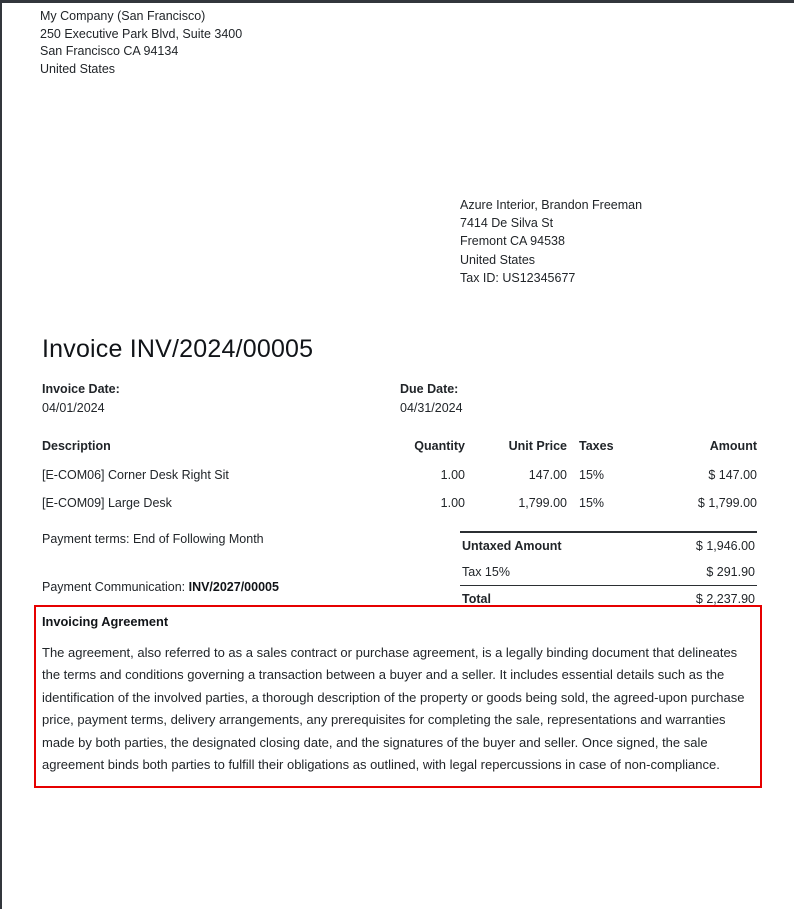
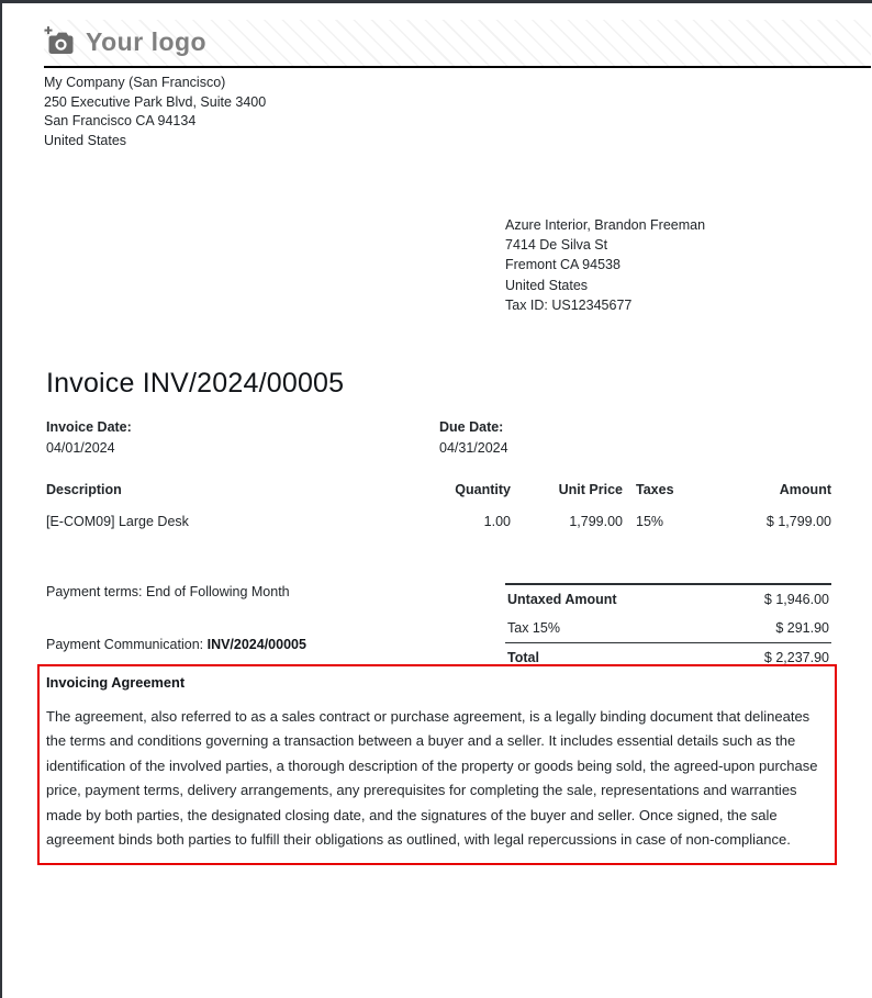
+ Your logo
  My Company (San Francisco)
  250 Executive Park Blvd, Suite 3400
  San Francisco CA 94134
  United States
  Azure Interior, Brandon Freeman
  7414 De Silva St
  Fremont CA 94538
  United States
  Tax ID: US12345677
  Invoice INV/2024/00005
  Invoice Date:
  04/01/2024
  Due Date:
  04/31/2024
  Description	Quantity	Unit Price	Taxes	Amount
- [E-COM06] Corner Desk Right Sit	1.00	147.00	15%	$ 147.00
  [E-COM09] Large Desk	1.00	1,799.00	15%	$ 1,799.00
  Payment terms: End of Following Month
- Payment Communication: INV/2027/00005
+ Payment Communication: INV/2024/00005
  Untaxed Amount
  $ 1,946.00
  Tax 15%
  $ 291.90
  Total
  $ 2,237.90
  Invoicing Agreement
  The agreement, also referred to as a sales contract or purchase agreement, is a legally binding document that delineates the terms and conditions governing a transaction between a buyer and a seller. It includes essential details such as the identification of the involved parties, a thorough description of the property or goods being sold, the agreed-upon purchase price, payment terms, delivery arrangements, any prerequisites for completing the sale, representations and warranties made by both parties, the designated closing date, and the signatures of the buyer and seller. Once signed, the sale agreement binds both parties to fulfill their obligations as outlined, with legal repercussions in case of non-compliance.
